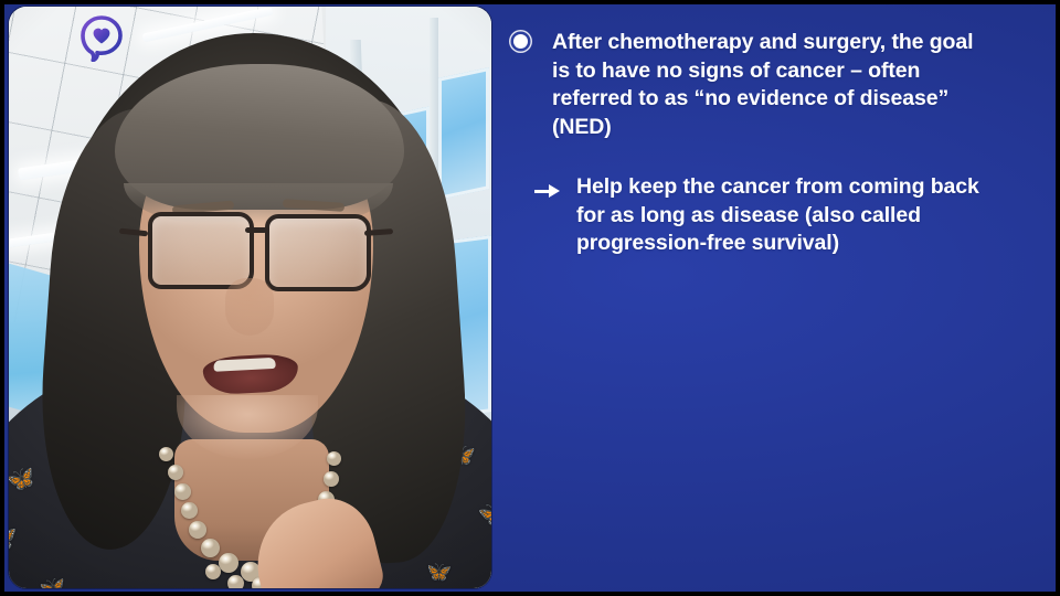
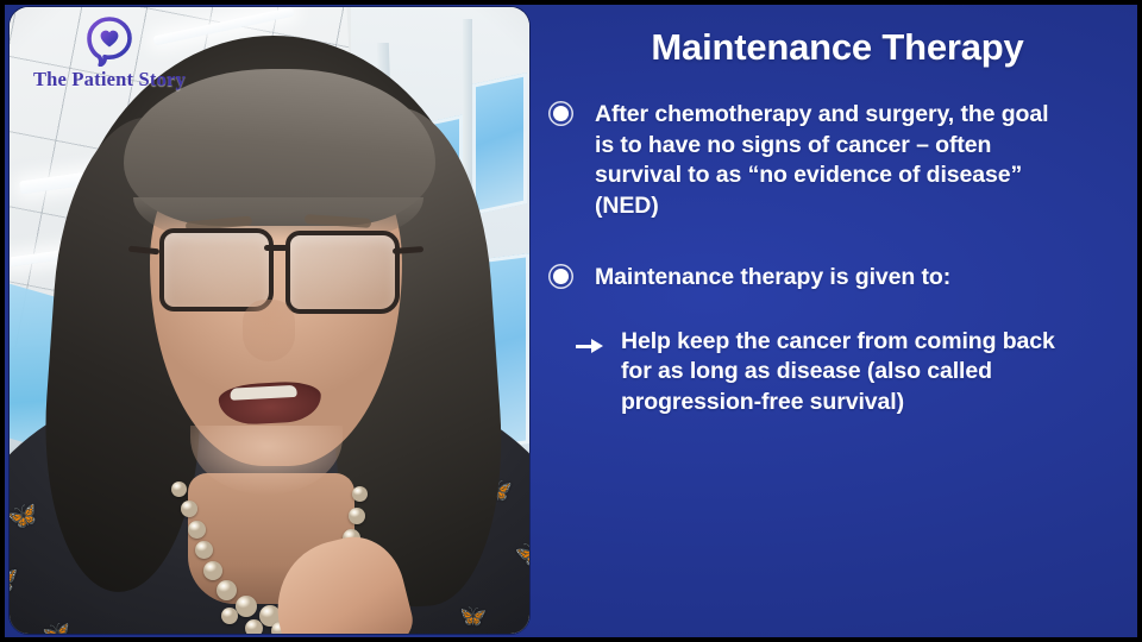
+ The Patient Story
+ Maintenance Therapy
- After chemotherapy and surgery, the goal is to have no signs of cancer – often referred to as “no evidence of disease” (NED)
+ After chemotherapy and surgery, the goal is to have no signs of cancer – often survival to as “no evidence of disease” (NED)
+ Maintenance therapy is given to:
  Help keep the cancer from coming back for as long as disease (also called progression-free survival)
